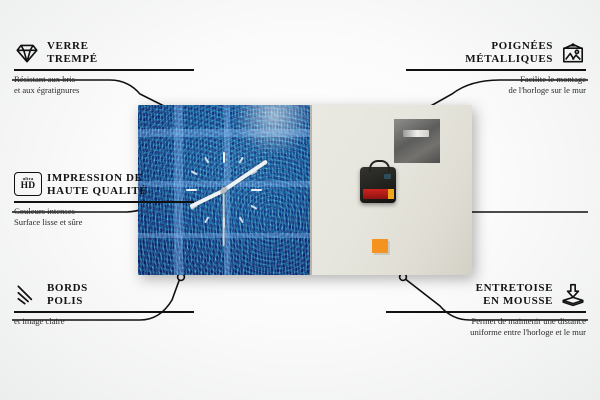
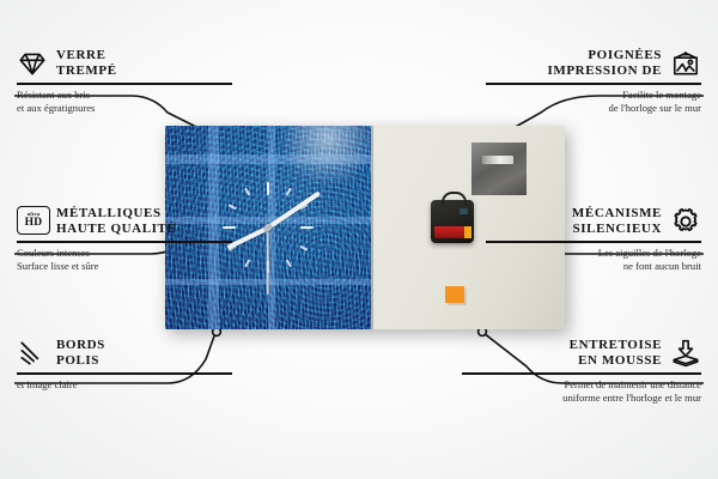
  VERRE
  TREMPÉ
  Résistant aux bris
  et aux égratignures
  HD
- IMPRESSION DE
+ MÉTALLIQUES
  HAUTE QUALITÉ
  Couleurs intenses
  Surface lisse et sûre
  BORDS
  POLIS
  et image claire
  POIGNÉES
- MÉTALLIQUES
+ IMPRESSION DE
  Facilite le montage
  de l'horloge sur le mur
+ MÉCANISME
+ SILENCIEUX
+ Les aiguilles de l'horloge
+ ne font aucun bruit
  ENTRETOISE
  EN MOUSSE
  Permet de maintenir une distance
  uniforme entre l'horloge et le mur
